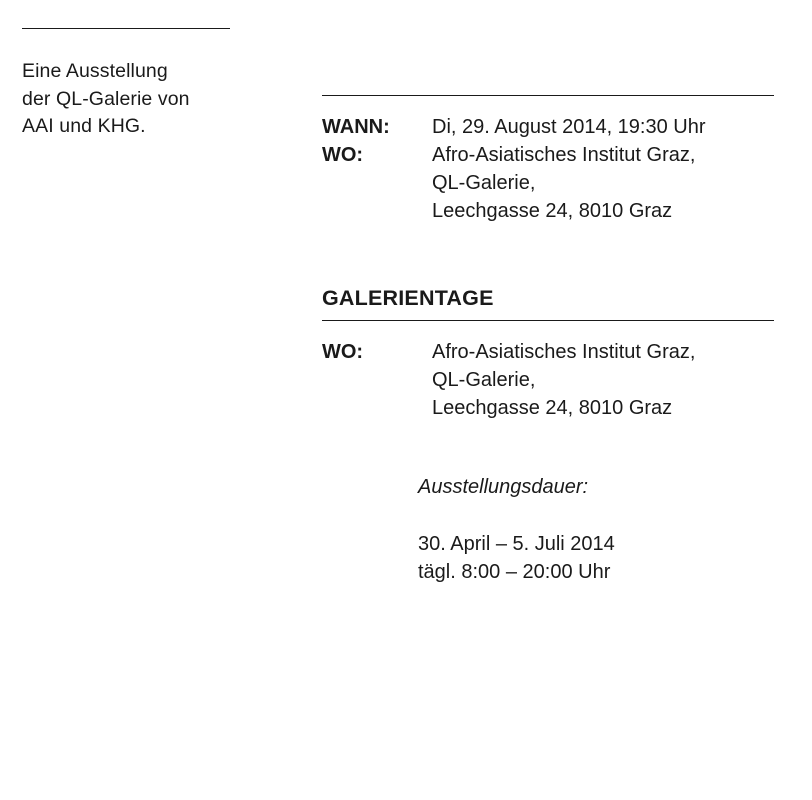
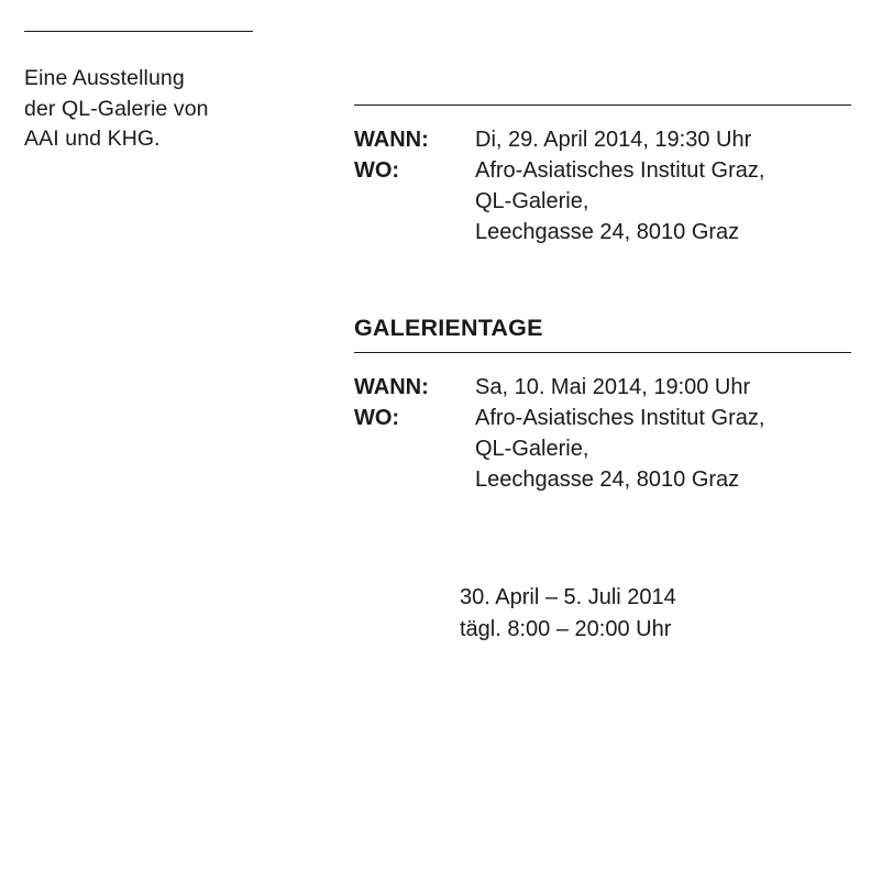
  Eine Ausstellung
  der QL-Galerie von
  AAI und KHG.
- WANN:	Di, 29. August 2014, 19:30 Uhr
+ WANN:	Di, 29. April 2014, 19:30 Uhr
  WO:	Afro-Asiatisches Institut Graz, QL-Galerie, Leechgasse 24, 8010 Graz
  GALERIENTAGE
+ WANN:	Sa, 10. Mai 2014, 19:00 Uhr
  WO:	Afro-Asiatisches Institut Graz, QL-Galerie, Leechgasse 24, 8010 Graz
- Ausstellungsdauer:
  30. April – 5. Juli 2014
  tägl. 8:00 – 20:00 Uhr
